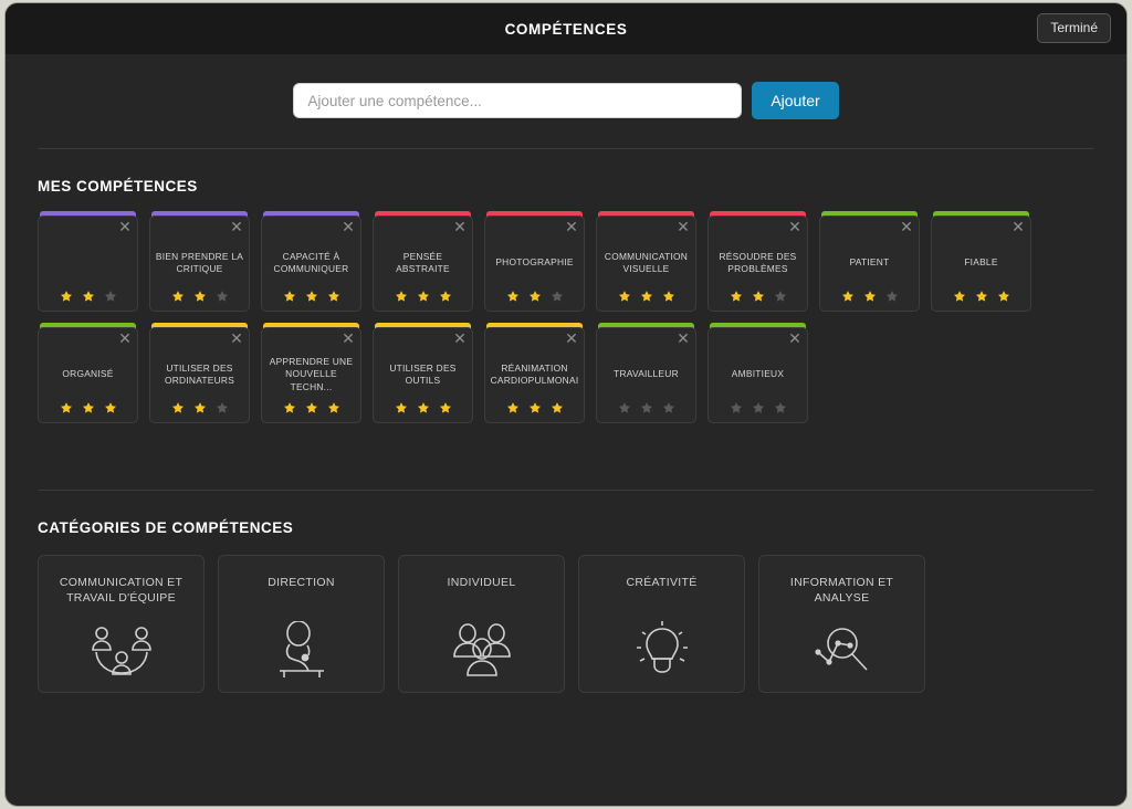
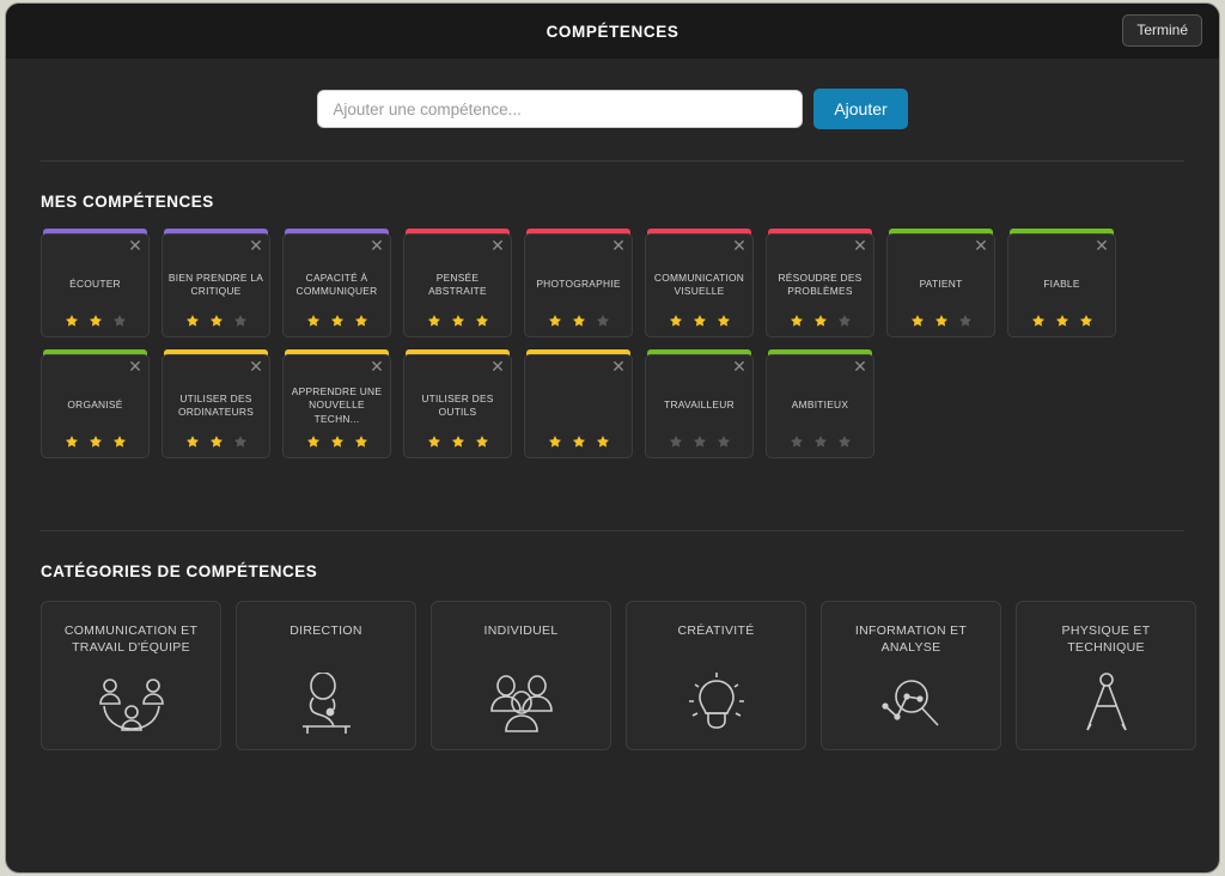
  COMPÉTENCES
  Terminé
  Ajouter une compétence...
  Ajouter
  MES COMPÉTENCES
  ✕
+ ÉCOUTER
  ✕
  BIEN PRENDRE LA
  CRITIQUE
  ✕
  CAPACITÉ À
  COMMUNIQUER
  ✕
  PENSÉE
  ABSTRAITE
  ✕
  PHOTOGRAPHIE
  ✕
  COMMUNICATION
  VISUELLE
  ✕
  RÉSOUDRE DES
  PROBLÈMES
  ✕
  PATIENT
  ✕
  FIABLE
  ✕
  ORGANISÉ
  ✕
  UTILISER DES
  ORDINATEURS
  ✕
  APPRENDRE UNE
  NOUVELLE
  TECHN...
  ✕
  UTILISER DES
  OUTILS
  ✕
- RÉANIMATION
- CARDIOPULMONAI
  ✕
  TRAVAILLEUR
  ✕
  AMBITIEUX
  CATÉGORIES DE COMPÉTENCES
  COMMUNICATION ET
  TRAVAIL D'ÉQUIPE
  DIRECTION
  INDIVIDUEL
  CRÉATIVITÉ
  INFORMATION ET ANALYSE
+ PHYSIQUE ET TECHNIQUE
